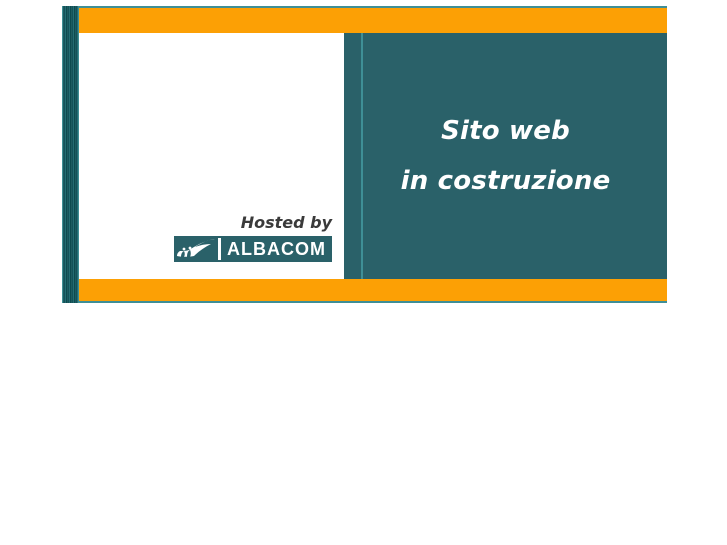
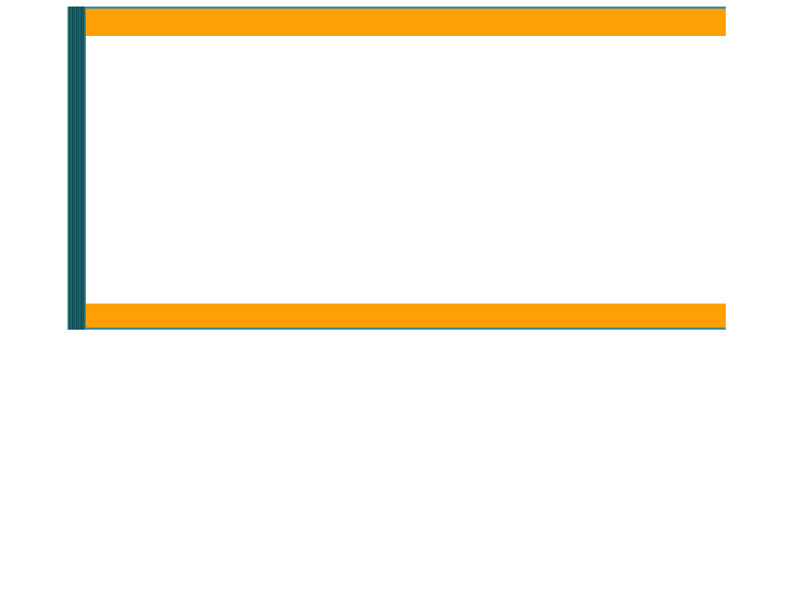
- Hosted by
- ALBACOM
- Sito web
- in costruzione
